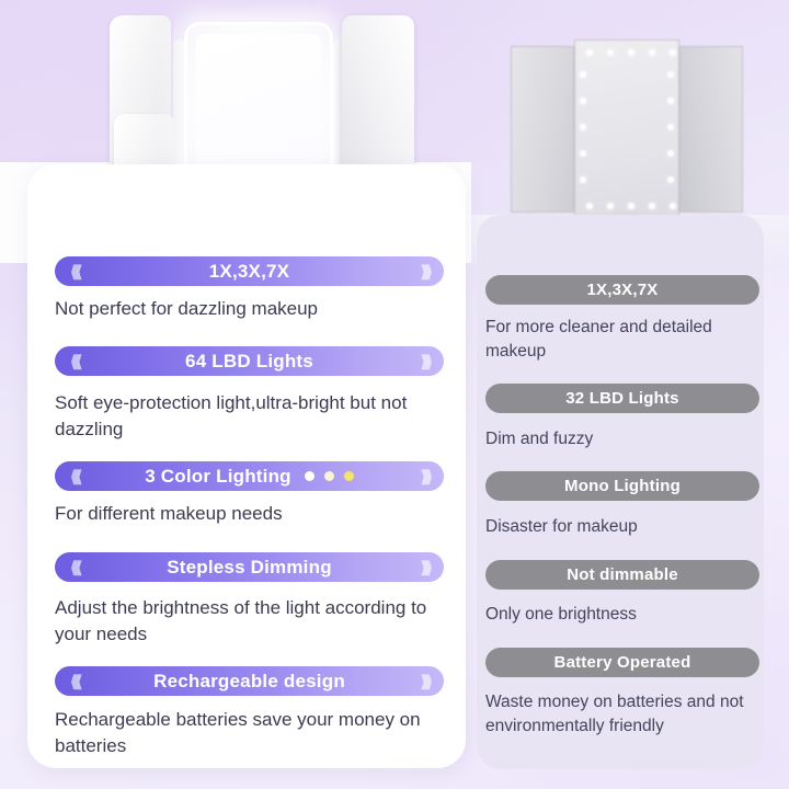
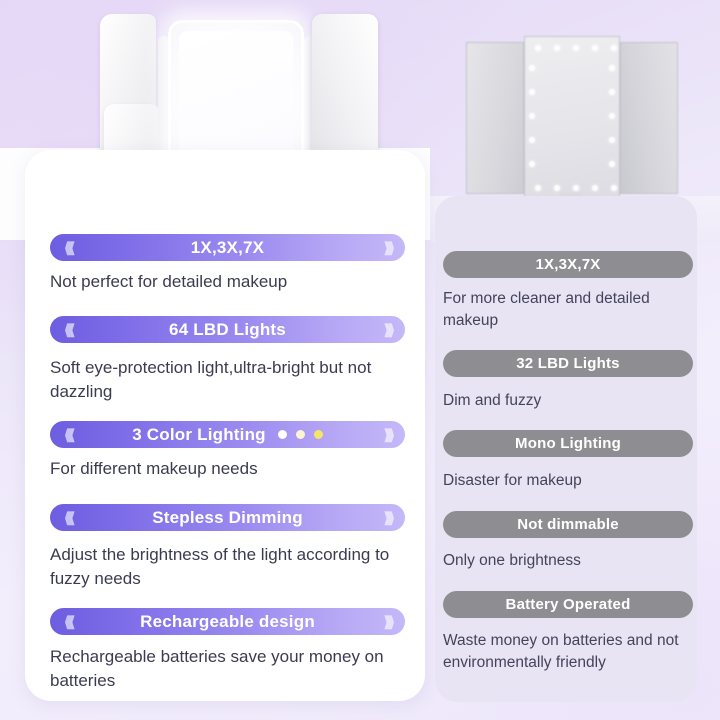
  ⟨⟨⟨⟨
  1X,3X,7X
  ⟩⟩⟩⟩
- Not perfect for dazzling makeup
+ Not perfect for detailed makeup
  ⟨⟨⟨⟨
  64 LBD Lights
  ⟩⟩⟩⟩
  Soft eye-protection light,ultra-bright but not dazzling
  ⟨⟨⟨⟨
  3 Color Lighting
  ⟩⟩⟩⟩
  For different makeup needs
  ⟨⟨⟨⟨
  Stepless Dimming
  ⟩⟩⟩⟩
- Adjust the brightness of the light according to your needs
+ Adjust the brightness of the light according to fuzzy needs
  ⟨⟨⟨⟨
  Rechargeable design
  ⟩⟩⟩⟩
  Rechargeable batteries save your money on batteries
  1X,3X,7X
  For more cleaner and detailed makeup
  32 LBD Lights
  Dim and fuzzy
  Mono Lighting
  Disaster for makeup
  Not dimmable
  Only one brightness
  Battery Operated
  Waste money on batteries and not environmentally friendly
